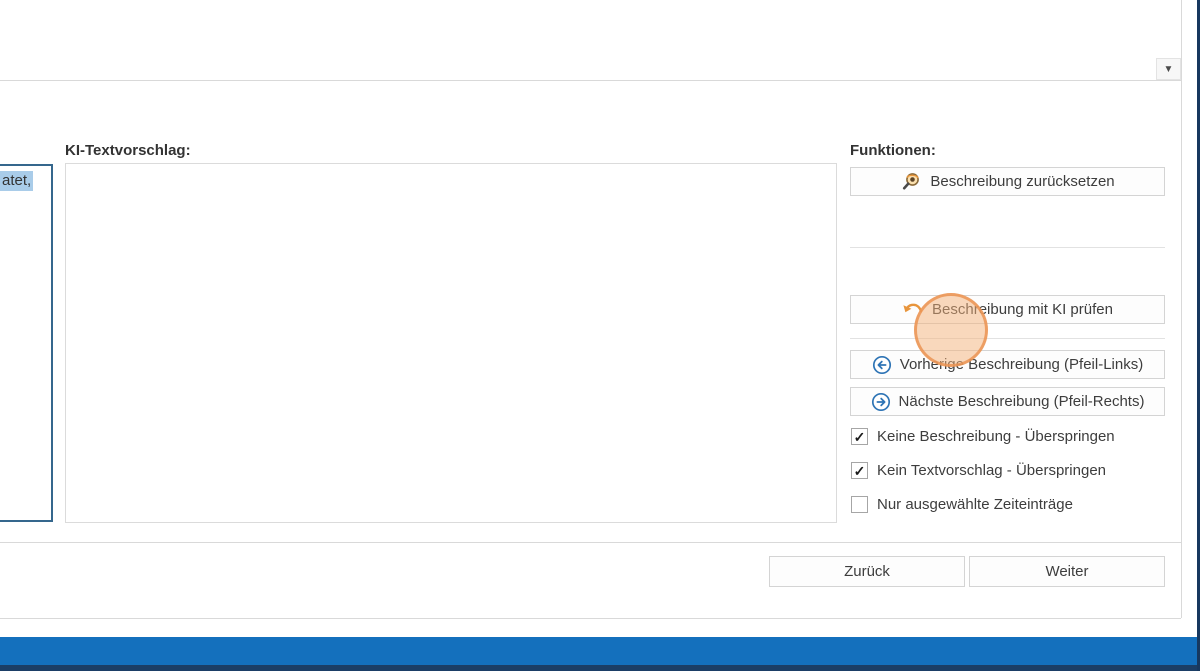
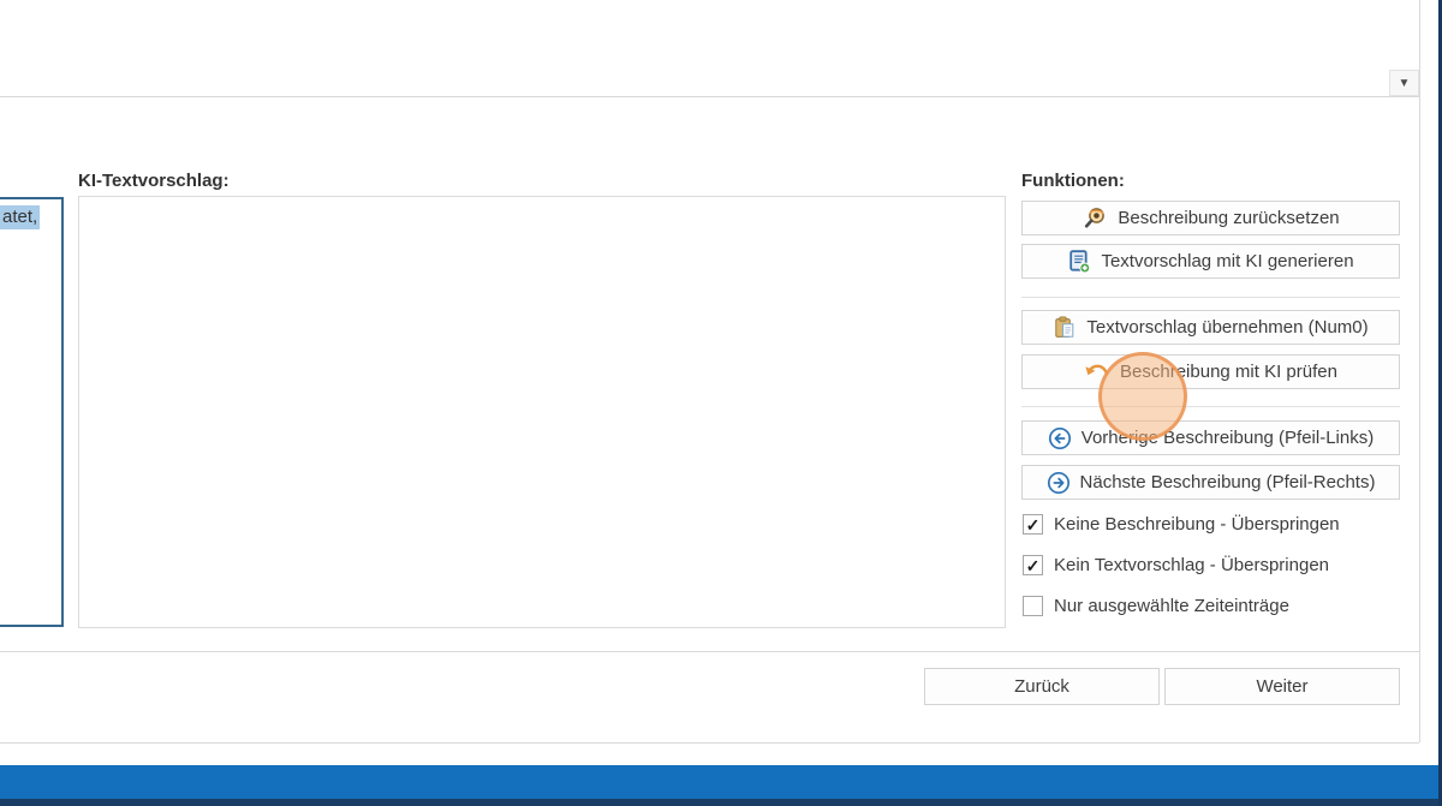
  ▼
  atet,
  KI-Textvorschlag:
  Funktionen:
  Beschreibung zurücksetzen
+ Textvorschlag mit KI generieren
+ Textvorschlag übernehmen (Num0)
  Beschreibung mit KI prüfen
  Vorherige Beschreibung (Pfeil-Links)
  Nächste Beschreibung (Pfeil-Rechts)
  ✓
  Keine Beschreibung - Überspringen
  ✓
  Kein Textvorschlag - Überspringen
  Nur ausgewählte Zeiteinträge
  Zurück
  Weiter
